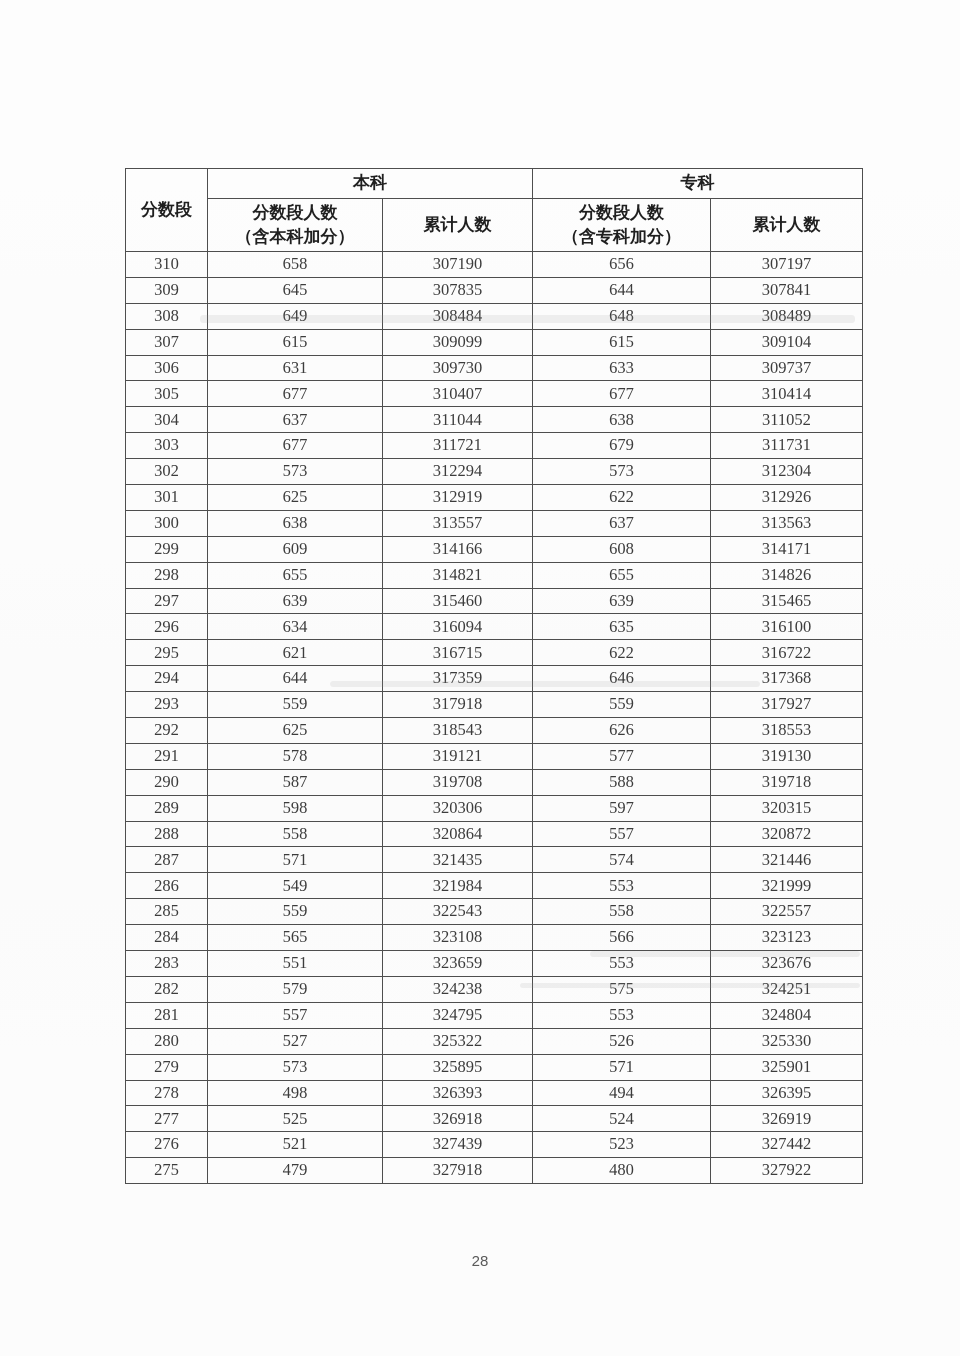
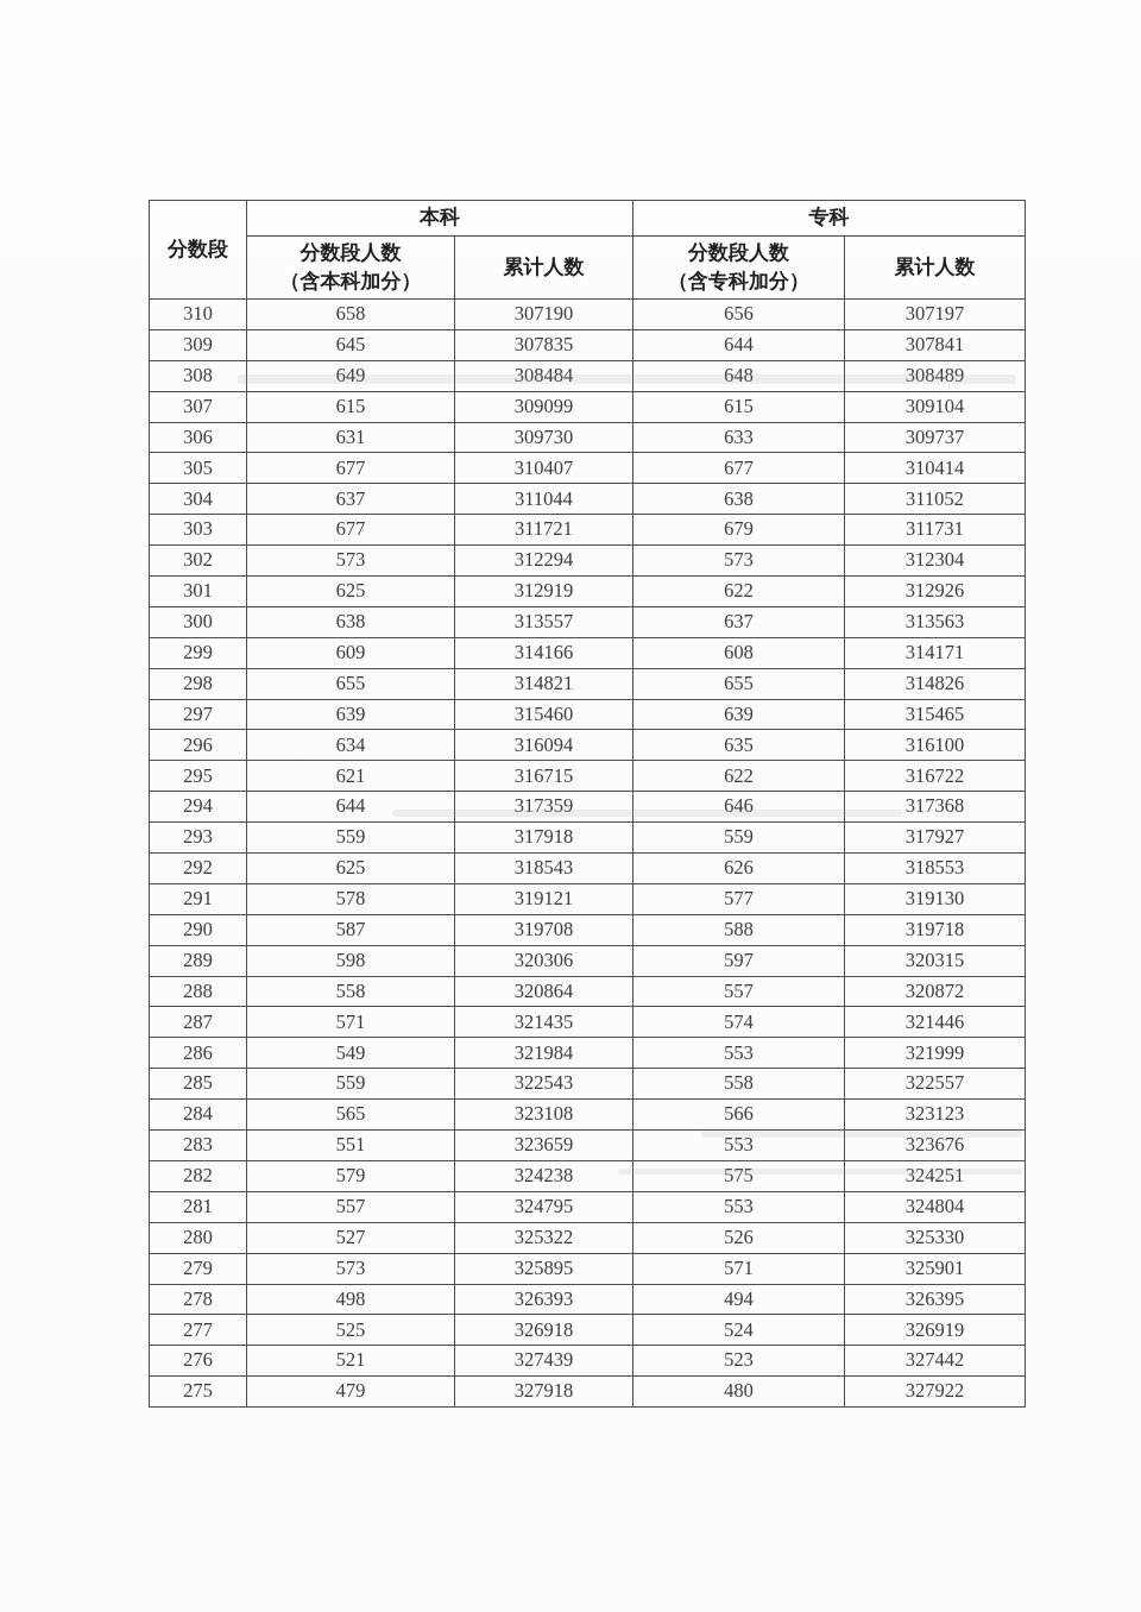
  分数段	本科	专科
  分数段人数 （含本科加分）	累计人数	分数段人数 （含专科加分）	累计人数
  310	658	307190	656	307197
  309	645	307835	644	307841
  308	649	308484	648	308489
  307	615	309099	615	309104
  306	631	309730	633	309737
  305	677	310407	677	310414
  304	637	311044	638	311052
  303	677	311721	679	311731
  302	573	312294	573	312304
  301	625	312919	622	312926
  300	638	313557	637	313563
  299	609	314166	608	314171
  298	655	314821	655	314826
  297	639	315460	639	315465
  296	634	316094	635	316100
  295	621	316715	622	316722
  294	644	317359	646	317368
  293	559	317918	559	317927
  292	625	318543	626	318553
  291	578	319121	577	319130
  290	587	319708	588	319718
  289	598	320306	597	320315
  288	558	320864	557	320872
  287	571	321435	574	321446
  286	549	321984	553	321999
  285	559	322543	558	322557
  284	565	323108	566	323123
  283	551	323659	553	323676
  282	579	324238	575	324251
  281	557	324795	553	324804
  280	527	325322	526	325330
  279	573	325895	571	325901
  278	498	326393	494	326395
  277	525	326918	524	326919
  276	521	327439	523	327442
  275	479	327918	480	327922
- 28
